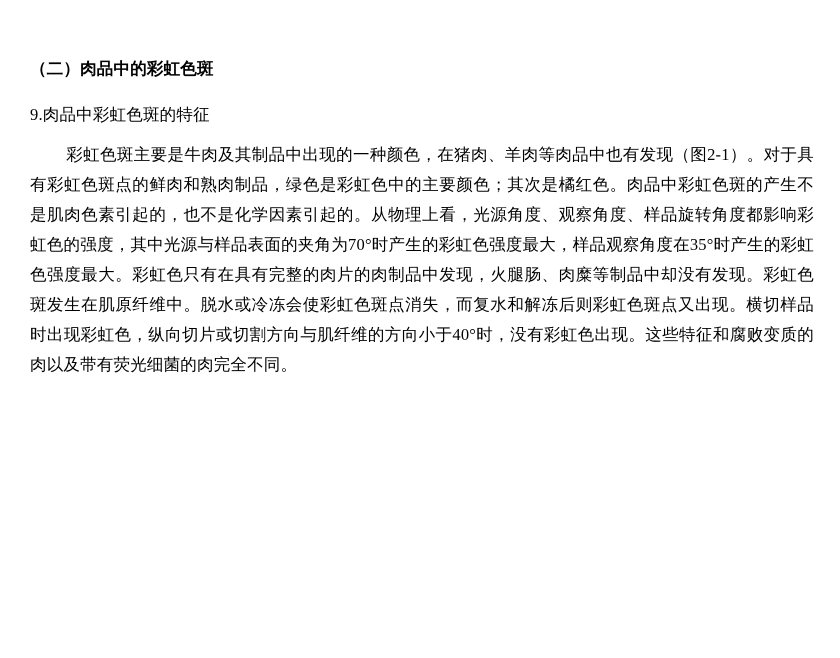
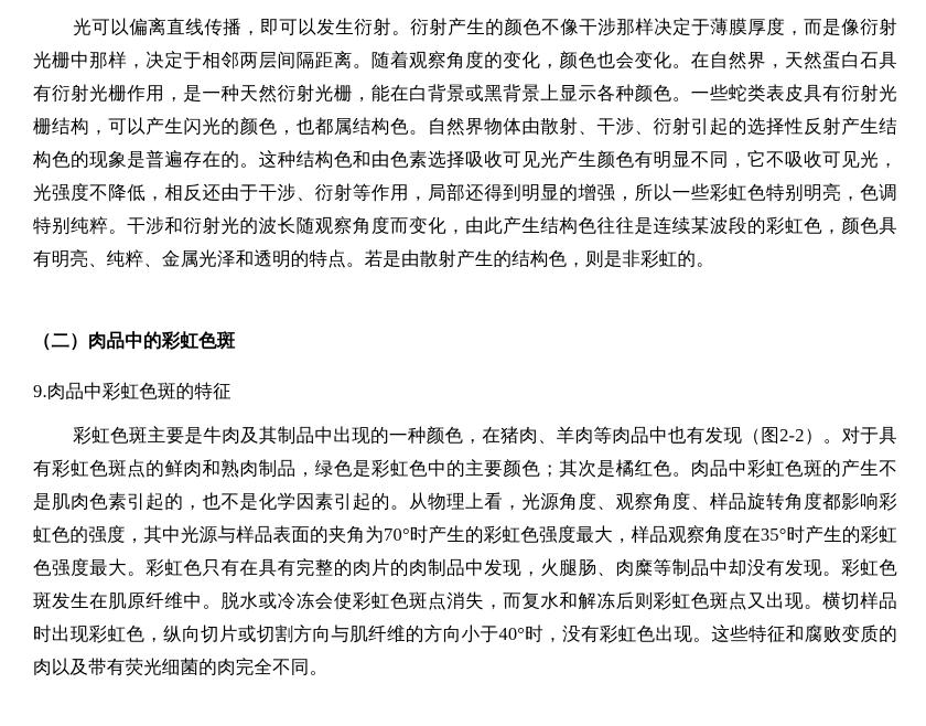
+ 光可以偏离直线传播，即可以发生衍射。衍射产生的颜色不像干涉那样决定于薄膜厚度，而是像衍射光栅中那样，决定于相邻两层间隔距离。随着观察角度的变化，颜色也会变化。在自然界，天然蛋白石具有衍射光栅作用，是一种天然衍射光栅，能在白背景或黑背景上显示各种颜色。一些蛇类表皮具有衍射光栅结构，可以产生闪光的颜色，也都属结构色。自然界物体由散射、干涉、衍射引起的选择性反射产生结构色的现象是普遍存在的。这种结构色和由色素选择吸收可见光产生颜色有明显不同，它不吸收可见光，光强度不降低，相反还由于干涉、衍射等作用，局部还得到明显的增强，所以一些彩虹色特别明亮，色调特别纯粹。干涉和衍射光的波长随观察角度而变化，由此产生结构色往往是连续某波段的彩虹色，颜色具有明亮、纯粹、金属光泽和透明的特点。若是由散射产生的结构色，则是非彩虹的。
  （二）肉品中的彩虹色斑
  9.肉品中彩虹色斑的特征
- 彩虹色斑主要是牛肉及其制品中出现的一种颜色，在猪肉、羊肉等肉品中也有发现（图2-1）。对于具有彩虹色斑点的鲜肉和熟肉制品，绿色是彩虹色中的主要颜色；其次是橘红色。肉品中彩虹色斑的产生不是肌肉色素引起的，也不是化学因素引起的。从物理上看，光源角度、观察角度、样品旋转角度都影响彩虹色的强度，其中光源与样品表面的夹角为70°时产生的彩虹色强度最大，样品观察角度在35°时产生的彩虹色强度最大。彩虹色只有在具有完整的肉片的肉制品中发现，火腿肠、肉糜等制品中却没有发现。彩虹色斑发生在肌原纤维中。脱水或冷冻会使彩虹色斑点消失，而复水和解冻后则彩虹色斑点又出现。横切样品时出现彩虹色，纵向切片或切割方向与肌纤维的方向小于40°时，没有彩虹色出现。这些特征和腐败变质的肉以及带有荧光细菌的肉完全不同。
+ 彩虹色斑主要是牛肉及其制品中出现的一种颜色，在猪肉、羊肉等肉品中也有发现（图2-2）。对于具有彩虹色斑点的鲜肉和熟肉制品，绿色是彩虹色中的主要颜色；其次是橘红色。肉品中彩虹色斑的产生不是肌肉色素引起的，也不是化学因素引起的。从物理上看，光源角度、观察角度、样品旋转角度都影响彩虹色的强度，其中光源与样品表面的夹角为70°时产生的彩虹色强度最大，样品观察角度在35°时产生的彩虹色强度最大。彩虹色只有在具有完整的肉片的肉制品中发现，火腿肠、肉糜等制品中却没有发现。彩虹色斑发生在肌原纤维中。脱水或冷冻会使彩虹色斑点消失，而复水和解冻后则彩虹色斑点又出现。横切样品时出现彩虹色，纵向切片或切割方向与肌纤维的方向小于40°时，没有彩虹色出现。这些特征和腐败变质的肉以及带有荧光细菌的肉完全不同。
